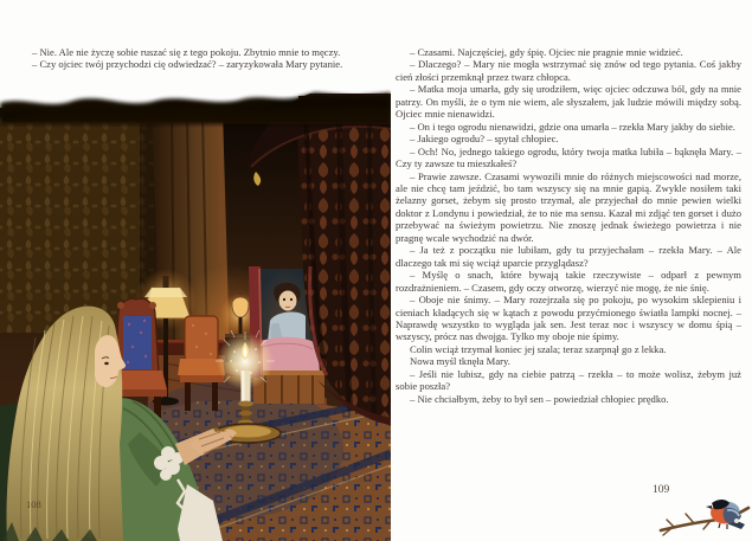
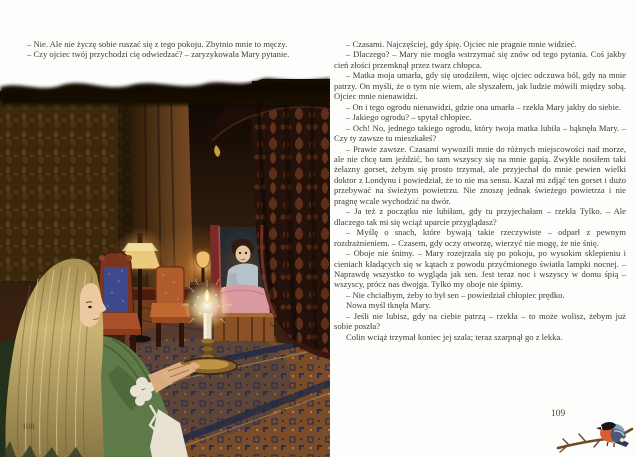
  – Nie. Ale nie życzę sobie ruszać się z tego pokoju. Zbytnio mnie to męczy.
  – Czy ojciec twój przychodzi cię odwiedzać? – zaryzykowała Mary pytanie.
  108
  – Czasami. Najczęściej, gdy śpię. Ojciec nie pragnie mnie widzieć.
  – Dlaczego? – Mary nie mogła wstrzymać się znów od tego pytania. Coś jakby cień złości przemknął przez twarz chłopca.
  – Matka moja umarła, gdy się urodziłem, więc ojciec odczuwa ból, gdy na mnie patrzy. On myśli, że o tym nie wiem, ale słyszałem, jak ludzie mówili między sobą. Ojciec mnie nienawidzi.
  – On i tego ogrodu nienawidzi, gdzie ona umarła – rzekła Mary jakby do siebie.
  – Jakiego ogrodu? – spytał chłopiec.
  – Och! No, jednego takiego ogrodu, który twoja matka lubiła – bąknęła Mary. – Czy ty zawsze tu mieszkałeś?
  – Prawie zawsze. Czasami wywozili mnie do różnych miejscowości nad morze, ale nie chcę tam jeździć, bo tam wszyscy się na mnie gapią. Zwykle nosiłem taki żelazny gorset, żebym się prosto trzymał, ale przyjechał do mnie pewien wielki doktor z Londynu i powiedział, że to nie ma sensu. Kazał mi zdjąć ten gorset i dużo przebywać na świeżym powietrzu. Nie znoszę jednak świeżego powietrza i nie pragnę wcale wychodzić na dwór.
- – Ja też z początku nie lubiłam, gdy tu przyjechałam – rzekła Mary. – Ale dlaczego tak mi się wciąż uparcie przyglądasz?
+ – Ja też z początku nie lubiłam, gdy tu przyjechałam – rzekła Tylko. – Ale dlaczego tak mi się wciąż uparcie przyglądasz?
  – Myślę o snach, które bywają takie rzeczywiste – odparł z pewnym rozdrażnieniem. – Czasem, gdy oczy otworzę, wierzyć nie mogę, że nie śnię.
  – Oboje nie śnimy. – Mary rozejrzała się po pokoju, po wysokim sklepieniu i cieniach kładących się w kątach z powodu przyćmionego światła lampki nocnej. – Naprawdę wszystko to wygląda jak sen. Jest teraz noc i wszyscy w domu śpią – wszyscy, prócz nas dwojga. Tylko my oboje nie śpimy.
- Colin wciąż trzymał koniec jej szala; teraz szarpnął go z lekka.
+ – Nie chciałbym, żeby to był sen – powiedział chłopiec prędko.
  Nowa myśl tknęła Mary.
  – Jeśli nie lubisz, gdy na ciebie patrzą – rzekła – to może wolisz, żebym już sobie poszła?
- – Nie chciałbym, żeby to był sen – powiedział chłopiec prędko.
+ Colin wciąż trzymał koniec jej szala; teraz szarpnął go z lekka.
  109
